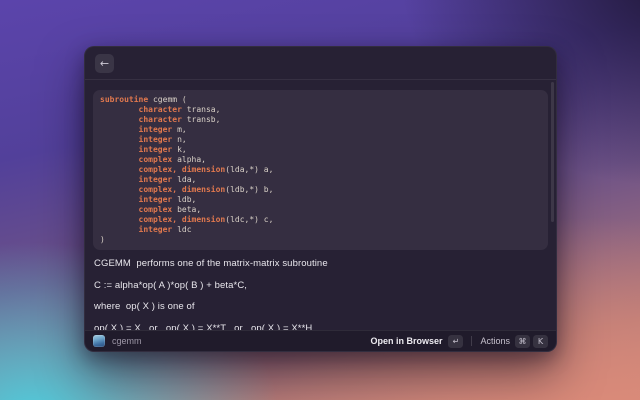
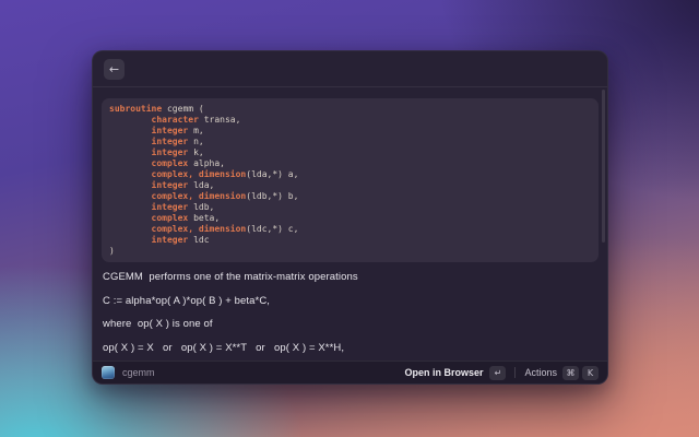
  ←
  subroutine cgemm (
  character transa,
- character transb,
  integer m,
  integer n,
  integer k,
  complex alpha,
  complex, dimension(lda,*) a,
  integer lda,
  complex, dimension(ldb,*) b,
  integer ldb,
  complex beta,
  complex, dimension(ldc,*) c,
  integer ldc
  )
- CGEMM performs one of the matrix-matrix subroutine
+ CGEMM performs one of the matrix-matrix operations
  C := alpha*op( A )*op( B ) + beta*C,
  where op( X ) is one of
  op( X ) = X or op( X ) = X**T or op( X ) = X**H,
  cgemm
  Open in Browser
  ↵
  Actions
  ⌘
  K
